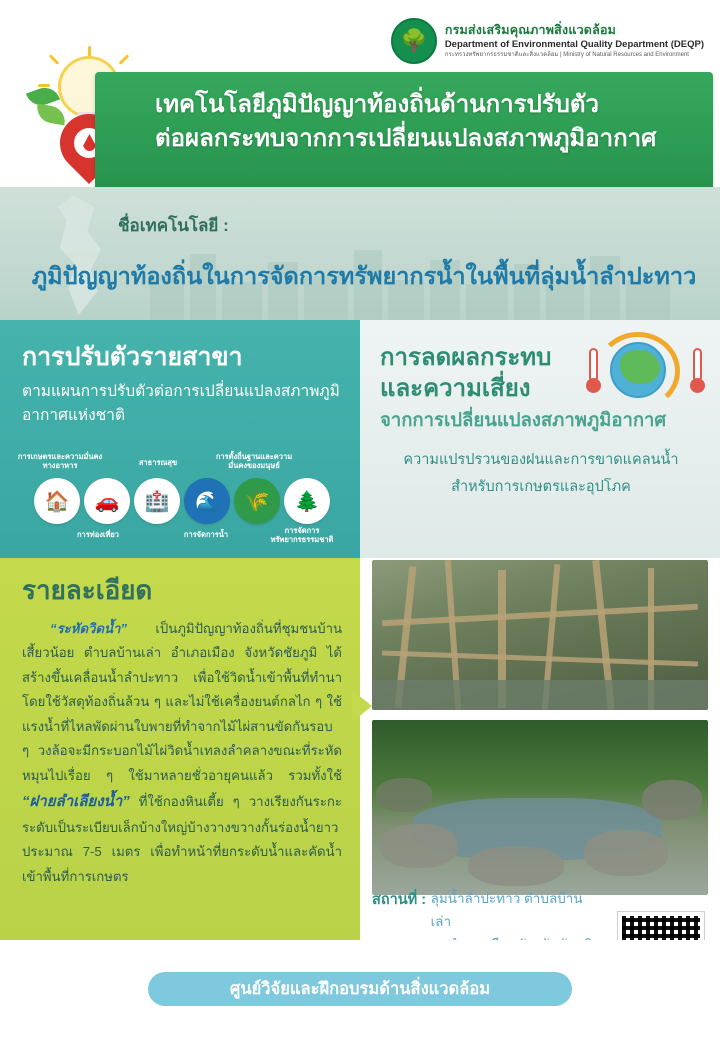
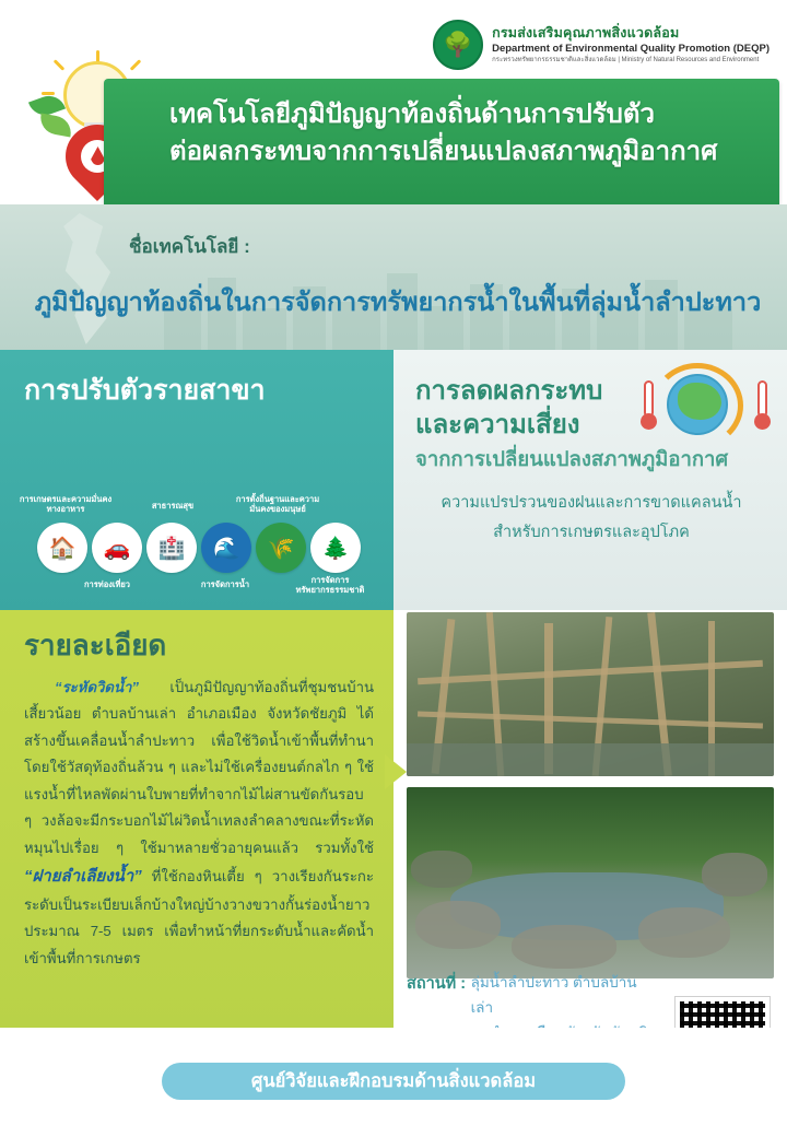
  🌳
  กรมส่งเสริมคุณภาพสิ่งแวดล้อม
- Department of Environmental Quality Department (DEQP)
+ Department of Environmental Quality Promotion (DEQP)
  เทคโนโลยีภูมิปัญญาท้องถิ่นด้านการปรับตัว
  ต่อผลกระทบจากการเปลี่ยนแปลงสภาพภูมิอากาศ
  ชื่อเทคโนโลยี :
  ภูมิปัญญาท้องถิ่นในการจัดการทรัพยากรน้ำในพื้นที่ลุ่มน้ำลำปะทาว
  การปรับตัวรายสาขา
- ตามแผนการปรับตัวต่อการเปลี่ยนแปลงสภาพภูมิอากาศแห่งชาติ
  การเกษตรและความมั่นคงทางอาหาร
  สาธารณสุข
  การตั้งถิ่นฐานและความมั่นคงของมนุษย์
  🏠
  🚗
  🏥
  🌊
  🌾
  🌲
  การท่องเที่ยว
  การจัดการน้ำ
  การจัดการทรัพยากรธรรมชาติ
  การลดผลกระทบ
  และความเสี่ยง
  จากการเปลี่ยนแปลงสภาพภูมิอากาศ
  ความแปรปรวนของฝนและการขาดแคลนน้ำ
  สำหรับการเกษตรและอุปโภค
  รายละเอียด
  “ระหัดวิดน้ำ” เป็นภูมิปัญญาท้องถิ่นที่ชุมชนบ้านเสี้ยวน้อย ตำบลบ้านเล่า อำเภอเมือง จังหวัดชัยภูมิ ได้สร้างขึ้นเคลื่อนน้ำลำปะทาว เพื่อใช้วิดน้ำเข้าพื้นที่ทำนา โดยใช้วัสดุท้องถิ่นล้วน ๆ และไม่ใช้เครื่องยนต์กลไก ๆ ใช้แรงน้ำที่ไหลพัดผ่านใบพายที่ทำจากไม้ไผ่สานขัดกันรอบ ๆ วงล้อจะมีกระบอกไม้ไผ่วิดน้ำเทลงลำคลางขณะที่ระหัดหมุนไปเรื่อย ๆ ใช้มาหลายชั่วอายุคนแล้ว รวมทั้งใช้ “ฝายลำเลียงน้ำ” ที่ใช้กองหินเตี้ย ๆ วางเรียงกันระกะระดับเป็นระเบียบเล็กบ้างใหญ่บ้างวางขวางกั้นร่องน้ำยาวประมาณ 7-5 เมตร เพื่อทำหน้าที่ยกระดับน้ำและคัดน้ำเข้าพื้นที่การเกษตร
  สถานที่ : ลุ่มน้ำลำปะทาว ตำบลบ้านเล่า
  ศูนย์วิจัยและฝึกอบรมด้านสิ่งแวดล้อม
